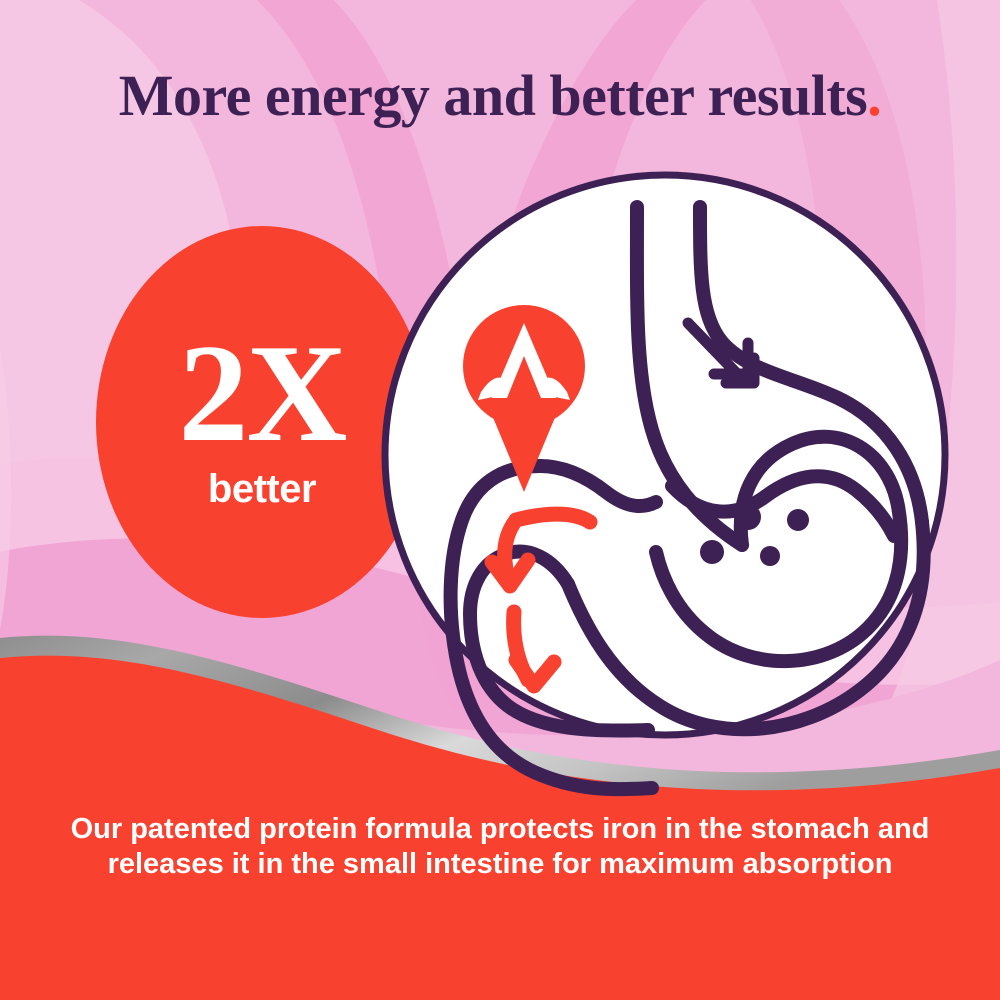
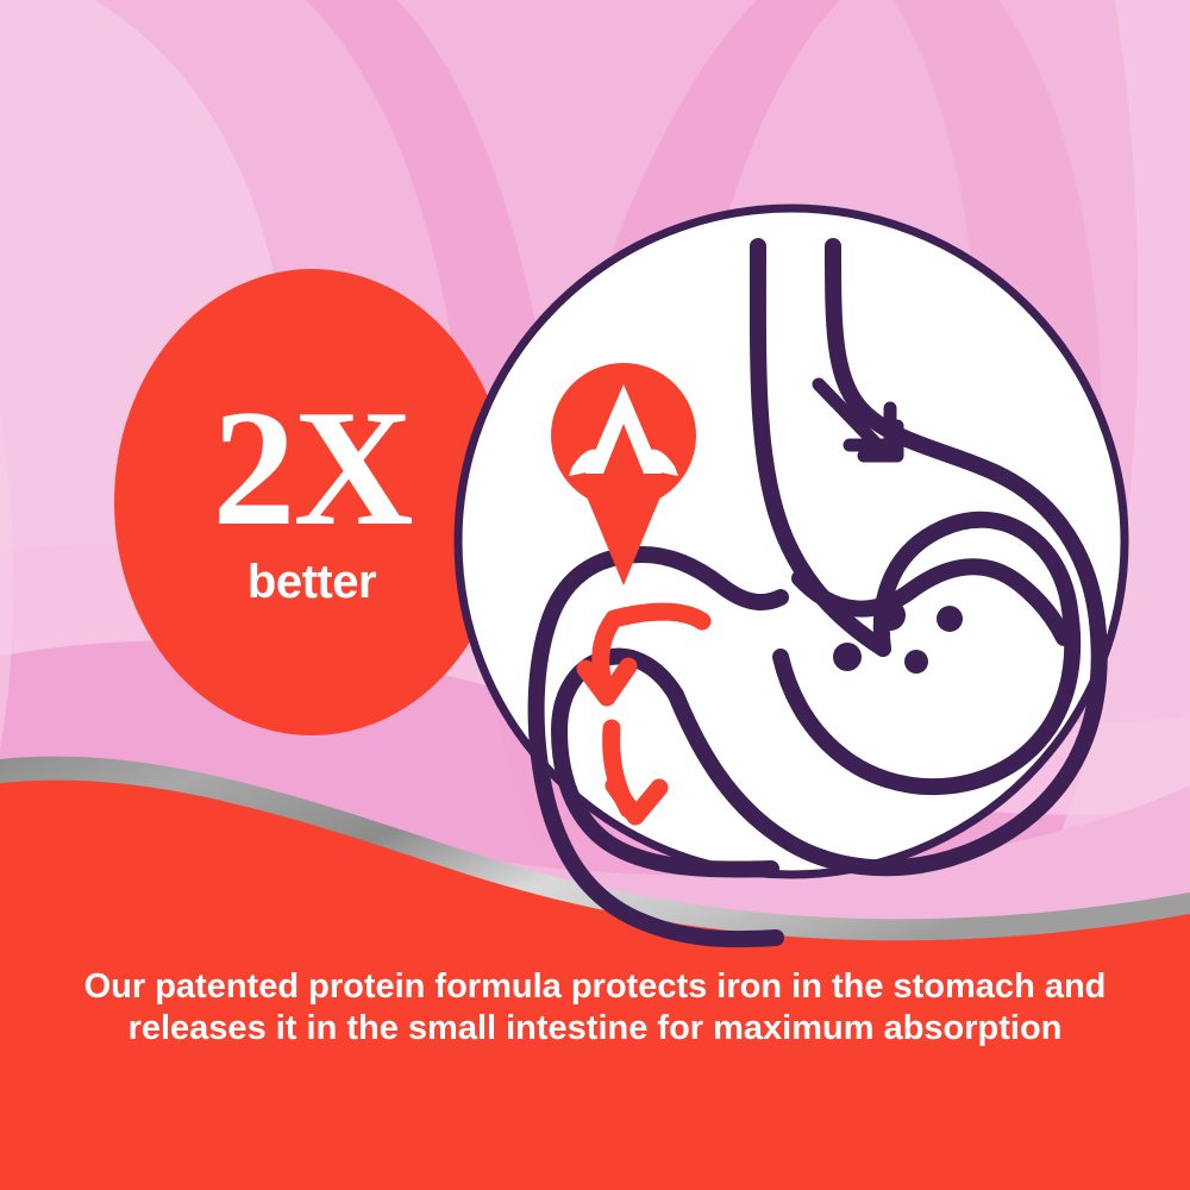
  2X
  better
- More energy and better results.
  Our patented protein formula protects iron in the stomach and releases it in the small intestine for maximum absorption
